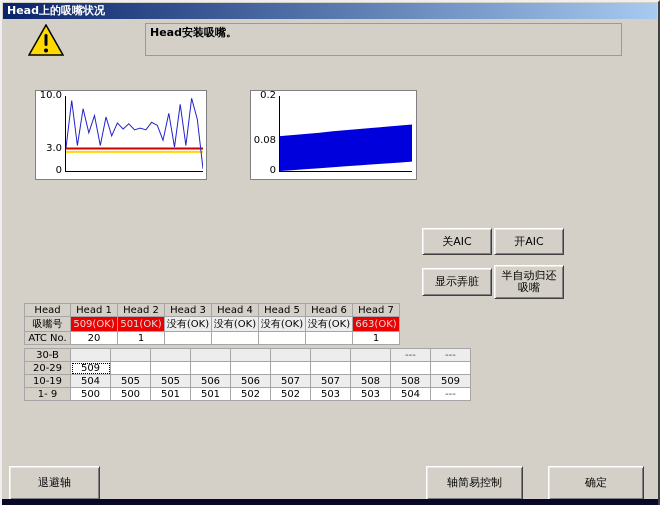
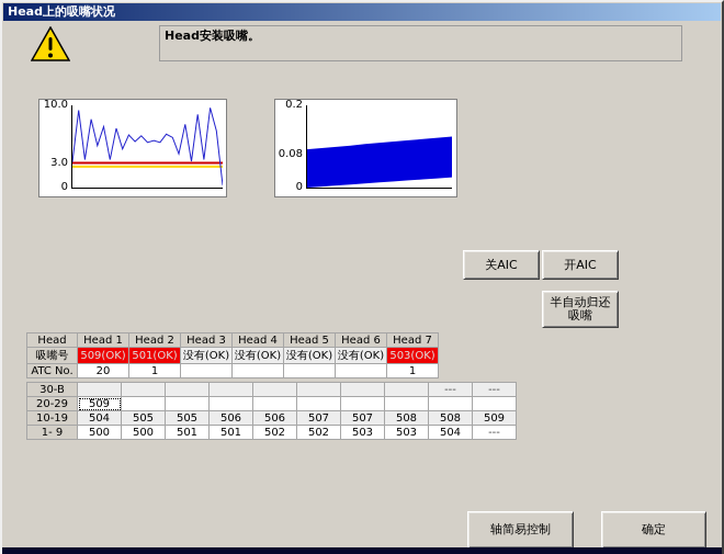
  Head上的吸嘴状况
  Head安装吸嘴。
  10.0
  3.0
  0
  0.2
  0.08
  0
  关AIC
  开AIC
- 显示弄脏
  半自动归还吸嘴
  Head	Head 1	Head 2	Head 3	Head 4	Head 5	Head 6	Head 7
- 吸嘴号	509(OK)	501(OK)	没有(OK)	没有(OK)	没有(OK)	没有(OK)	663(OK)
+ 吸嘴号	509(OK)	501(OK)	没有(OK)	没有(OK)	没有(OK)	没有(OK)	503(OK)
  ATC No.	20	1					1
  30-B									---	---
  20-29	509
  10-19	504	505	505	506	506	507	507	508	508	509
  1- 9	500	500	501	501	502	502	503	503	504	---
- 退避轴
  轴简易控制
  确定
